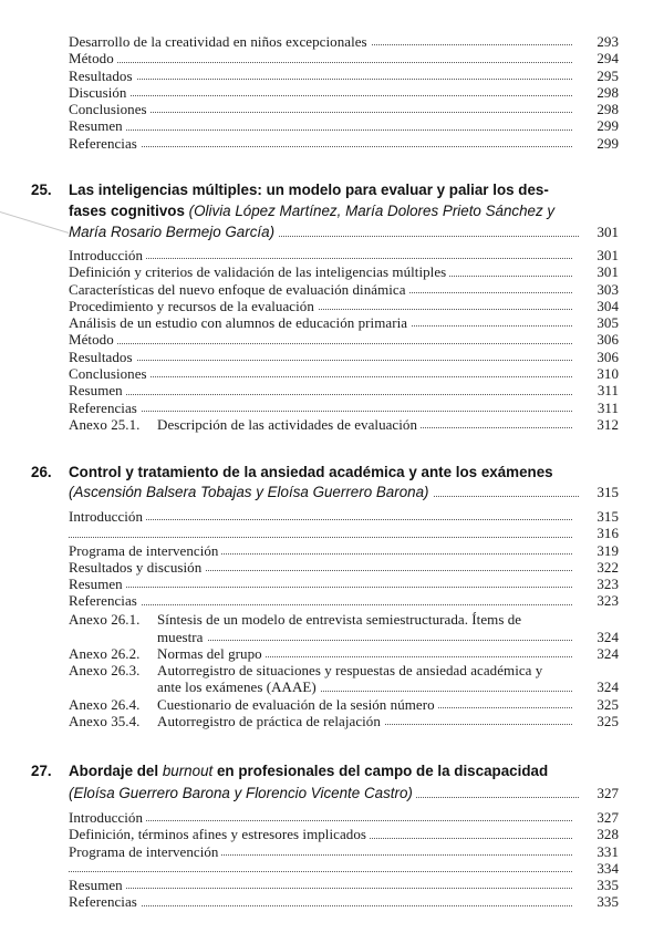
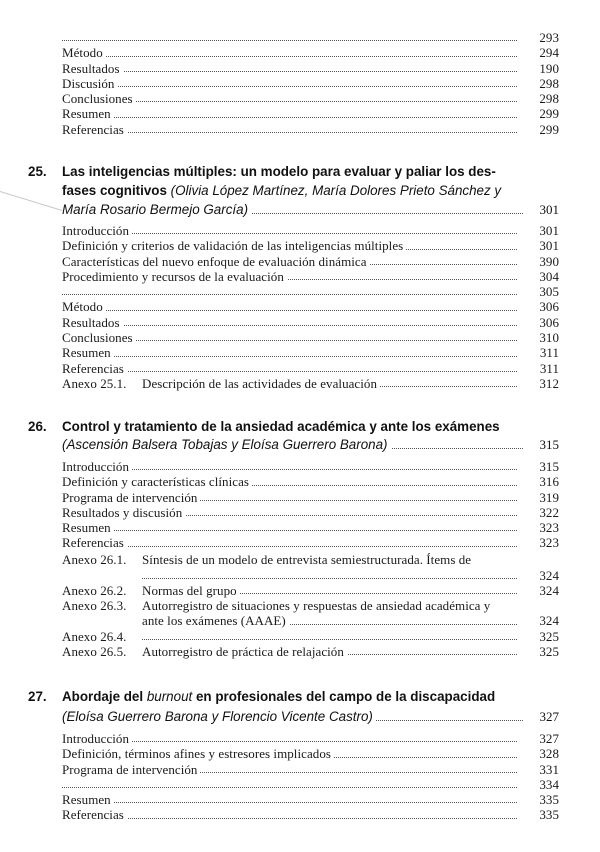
- Desarrollo de la creatividad en niños excepcionales
  293
  Método
  294
  Resultados
- 295
+ 190
  Discusión
  298
  Conclusiones
  298
  Resumen
  299
  Referencias
  299
  25.
  Las inteligencias múltiples: un modelo para evaluar y paliar los des-
  fases cognitivos (Olivia López Martínez, María Dolores Prieto Sánchez y
  María Rosario Bermejo García)
  301
  Introducción
  301
  Definición y criterios de validación de las inteligencias múltiples
  301
  Características del nuevo enfoque de evaluación dinámica
- 303
+ 390
  Procedimiento y recursos de la evaluación
  304
- Análisis de un estudio con alumnos de educación primaria
  305
  Método
  306
  Resultados
  306
  Conclusiones
  310
  Resumen
  311
  Referencias
  311
  Anexo 25.1.
  Descripción de las actividades de evaluación
  312
  26.
  Control y tratamiento de la ansiedad académica y ante los exámenes
  (Ascensión Balsera Tobajas y Eloísa Guerrero Barona)
  315
  Introducción
  315
+ Definición y características clínicas
  316
  Programa de intervención
  319
  Resultados y discusión
  322
  Resumen
  323
  Referencias
  323
  Anexo 26.1.
  Síntesis de un modelo de entrevista semiestructurada. Ítems de
- muestra
  324
  Anexo 26.2.
  Normas del grupo
  324
  Anexo 26.3.
  Autorregistro de situaciones y respuestas de ansiedad académica y
  ante los exámenes (AAAE)
  324
  Anexo 26.4.
- Cuestionario de evaluación de la sesión número
  325
- Anexo 35.4.
+ Anexo 26.5.
  Autorregistro de práctica de relajación
  325
  27.
  Abordaje del burnout en profesionales del campo de la discapacidad
  (Eloísa Guerrero Barona y Florencio Vicente Castro)
  327
  Introducción
  327
  Definición, términos afines y estresores implicados
  328
  Programa de intervención
  331
  334
  Resumen
  335
  Referencias
  335
